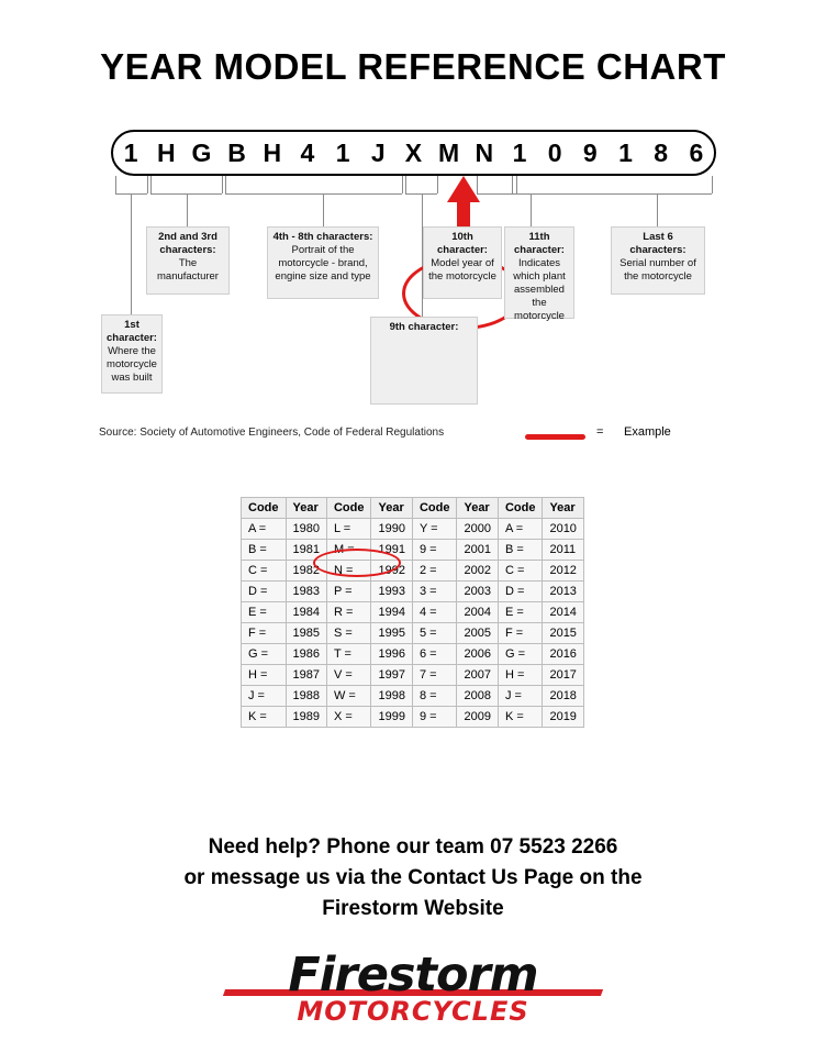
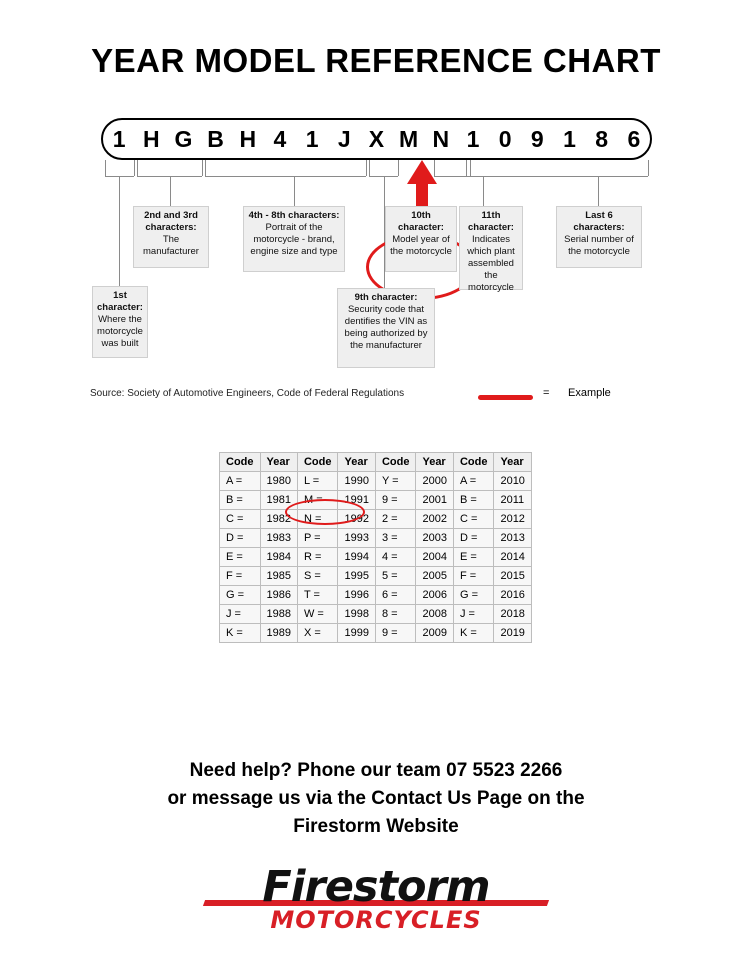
  YEAR MODEL REFERENCE CHART
  1
  H
  G
  B
  H
  4
  1
  J
  X
  M
  N
  1
  0
  9
  1
  8
  6
  1st character:
  Where the motorcycle was built
  2nd and 3rd characters:
  The manufacturer
  4th - 8th characters:
  Portrait of the motorcycle - brand, engine size and type
  9th character:
+ Security code that dentifies the VIN as being authorized by the manufacturer
  10th character:
  Model year of the motorcycle
  11th character:
  Indicates which plant assembled the motorcycle
  Last 6 characters:
  Serial number of the motorcycle
  Source: Society of Automotive Engineers, Code of Federal Regulations
  =
  Example
  Code	Year	Code	Year	Code	Year	Code	Year
  A =	1980	L =	1990	Y =	2000	A =	2010
  B =	1981	M =	1991	9 =	2001	B =	2011
  C =	1982	N =	1992	2 =	2002	C =	2012
  D =	1983	P =	1993	3 =	2003	D =	2013
  E =	1984	R =	1994	4 =	2004	E =	2014
  F =	1985	S =	1995	5 =	2005	F =	2015
  G =	1986	T =	1996	6 =	2006	G =	2016
- H =	1987	V =	1997	7 =	2007	H =	2017
  J =	1988	W =	1998	8 =	2008	J =	2018
  K =	1989	X =	1999	9 =	2009	K =	2019
  Need help? Phone our team 07 5523 2266
  or message us via the Contact Us Page on the
  Firestorm Website
  Firestorm
  MOTORCYCLES
